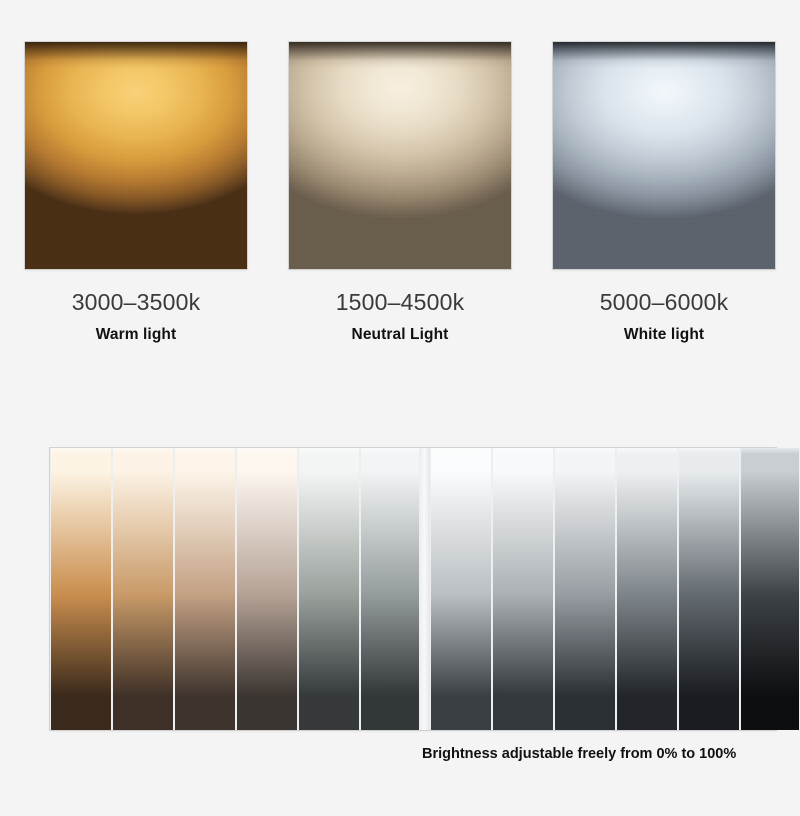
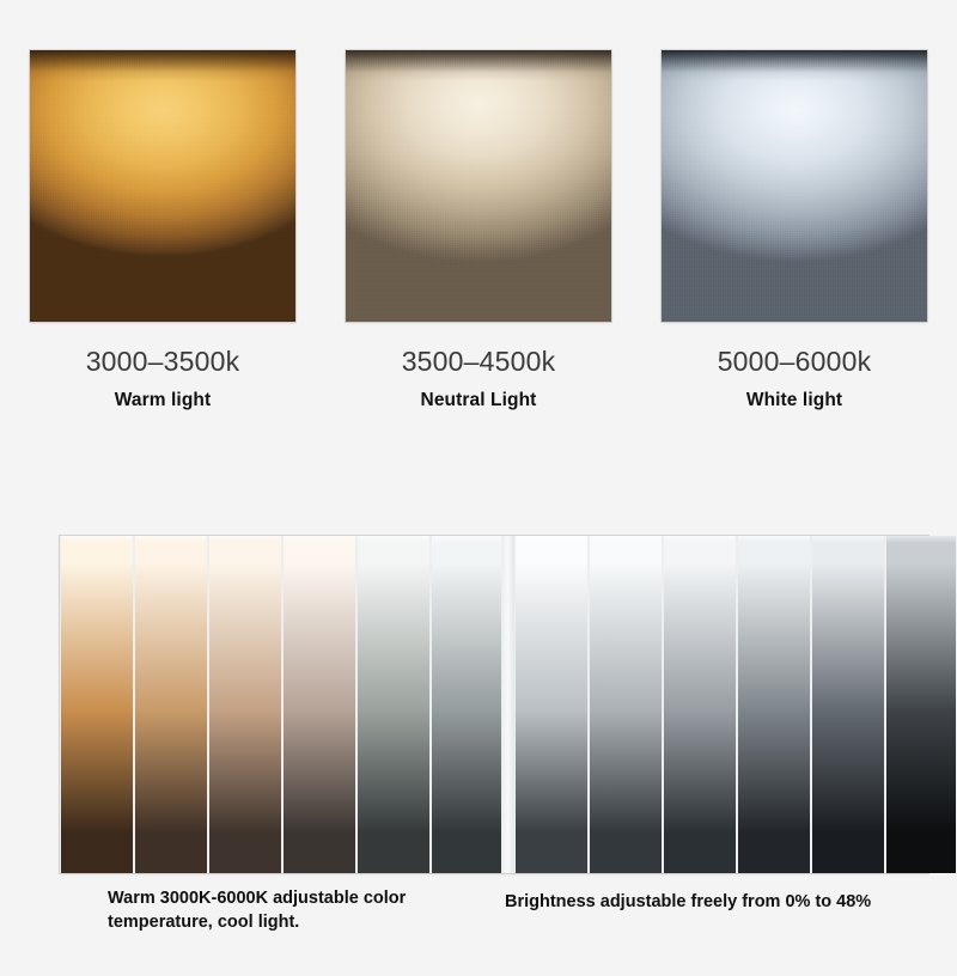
  3000–3500k
  Warm light
- 1500–4500k
+ 3500–4500k
  Neutral Light
  5000–6000k
  White light
+ Warm 3000K-6000K adjustable color temperature, cool light.
- Brightness adjustable freely from 0% to 100%
+ Brightness adjustable freely from 0% to 48%
